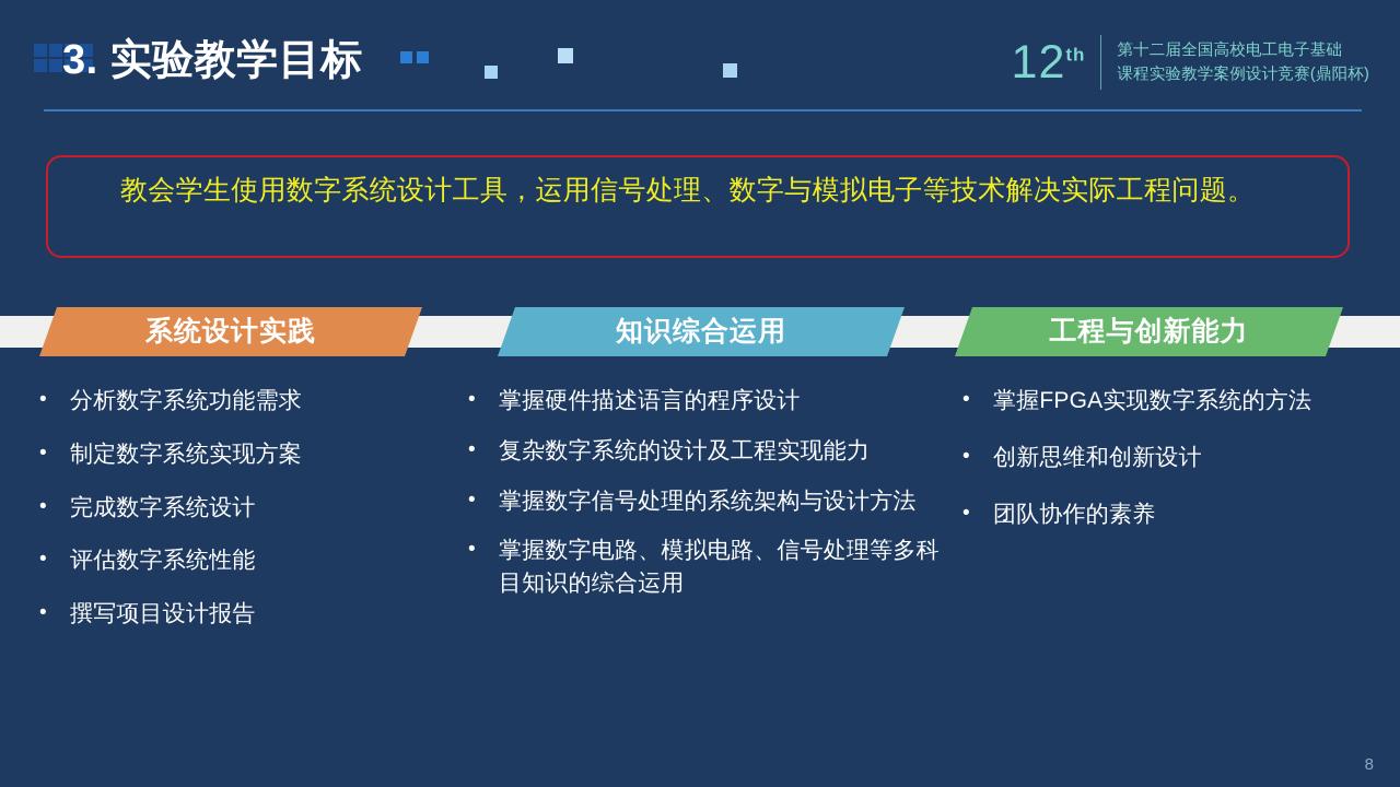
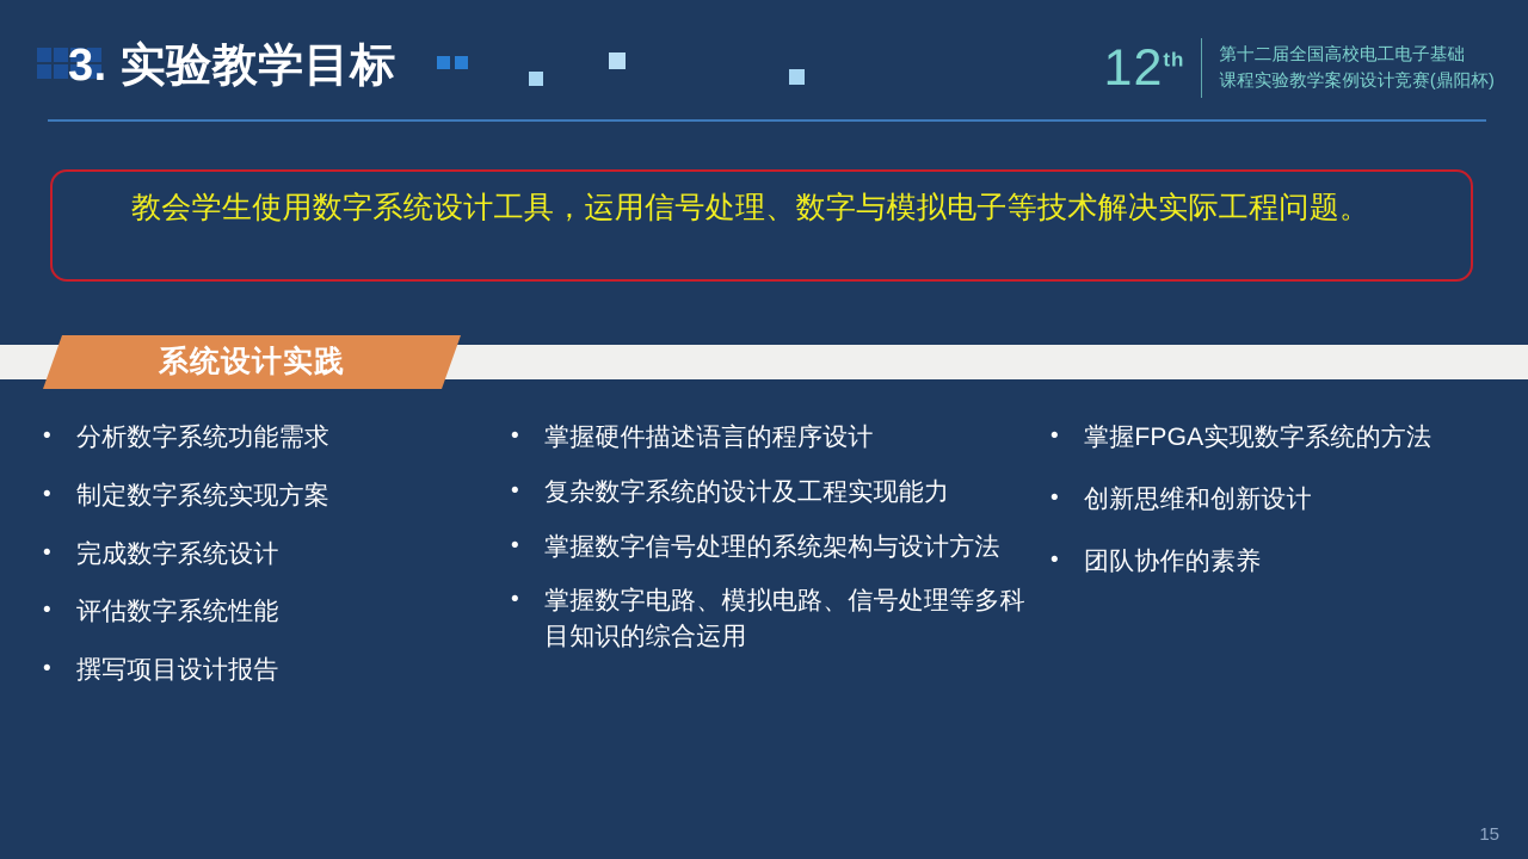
  3. 实验教学目标
  12th
  第十二届全国高校电工电子基础
  课程实验教学案例设计竞赛(鼎阳杯)
  教会学生使用数字系统设计工具，运用信号处理、数字与模拟电子等技术解决实际工程问题。
  系统设计实践
- 知识综合运用
- 工程与创新能力
  •
  分析数字系统功能需求
  •
  制定数字系统实现方案
  •
  完成数字系统设计
  •
  评估数字系统性能
  •
  撰写项目设计报告
  •
  掌握硬件描述语言的程序设计
  •
  复杂数字系统的设计及工程实现能力
  •
  掌握数字信号处理的系统架构与设计方法
  •
  掌握数字电路、模拟电路、信号处理等多科目知识的综合运用
  •
  掌握FPGA实现数字系统的方法
  •
  创新思维和创新设计
  •
  团队协作的素养
- 8
+ 15
